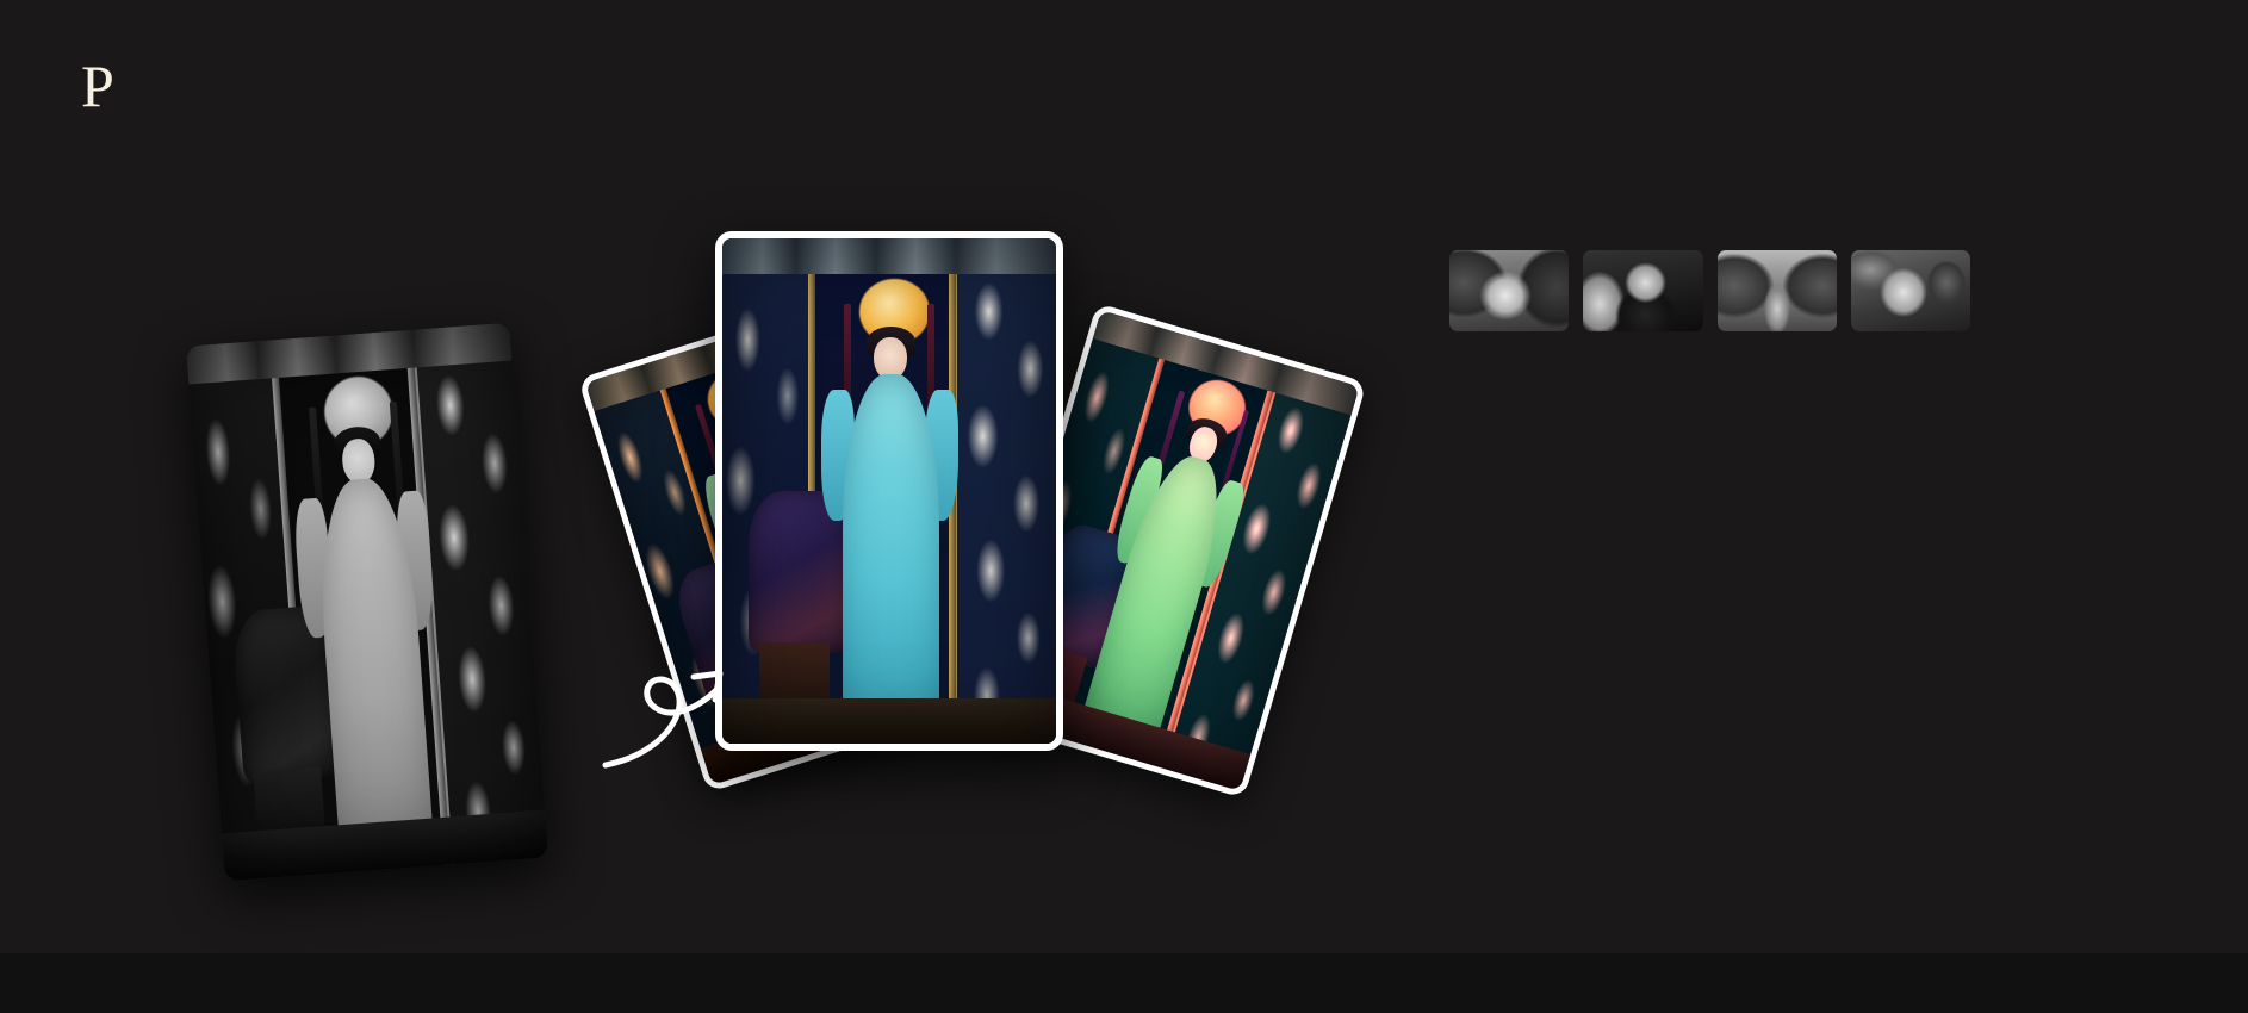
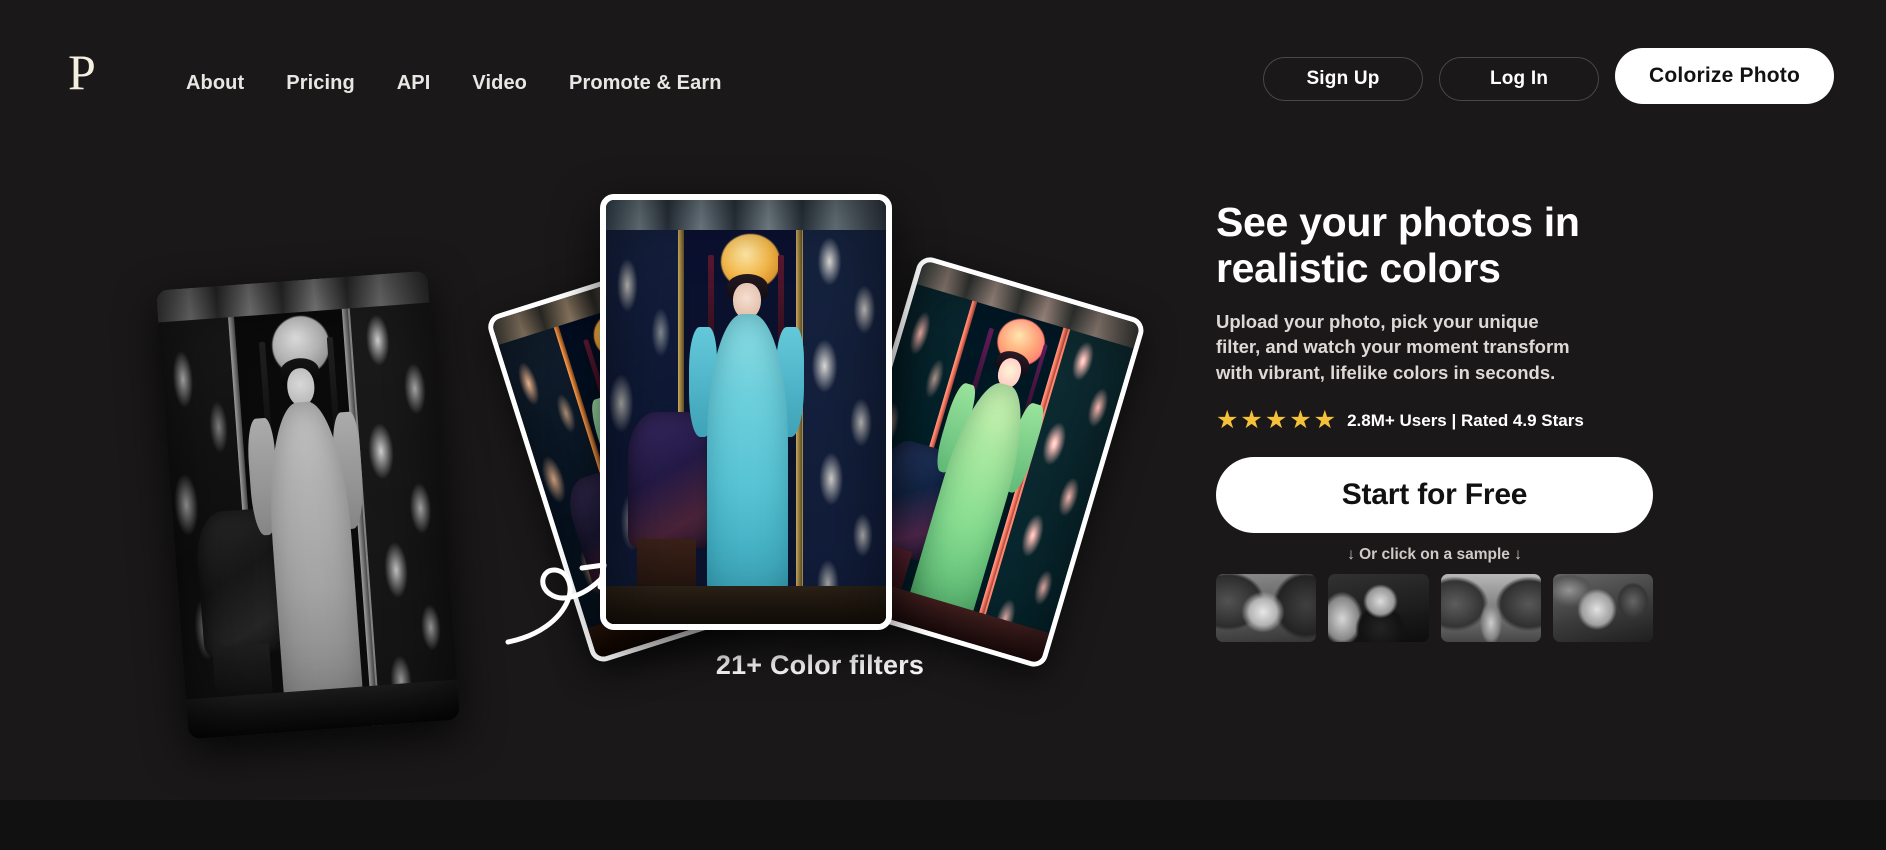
  P
+ About
+ Pricing
+ API
+ Video
+ Promote & Earn
+ Sign Up
+ Log In
+ Colorize Photo
+ 21+ Color filters
+ See your photos in
+ realistic colors
+ Upload your photo, pick your unique
+ filter, and watch your moment transform
+ with vibrant, lifelike colors in seconds.
+ ★★★★★
+ 2.8M+ Users | Rated 4.9 Stars
+ Start for Free
+ ↓ Or click on a sample ↓
